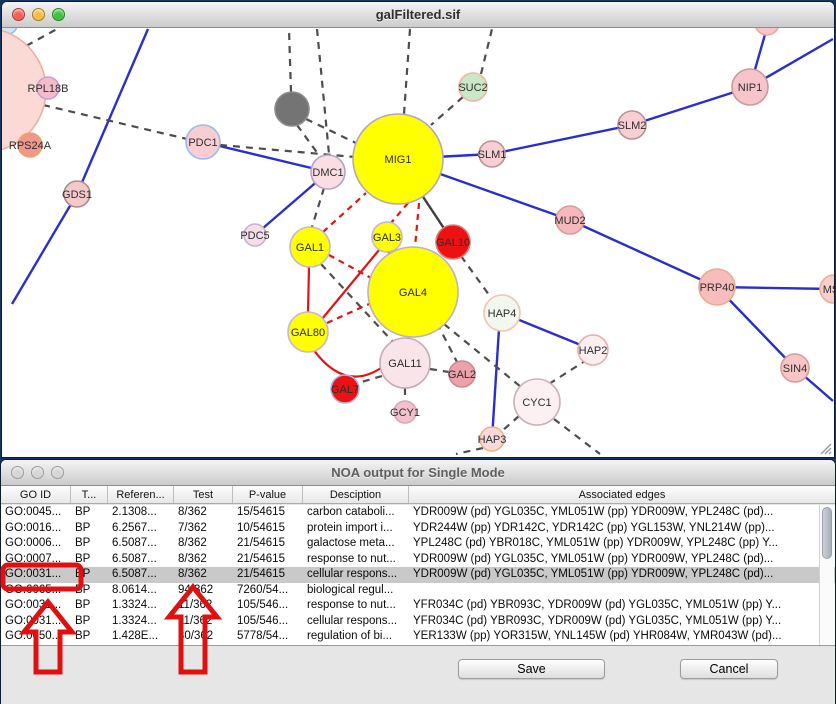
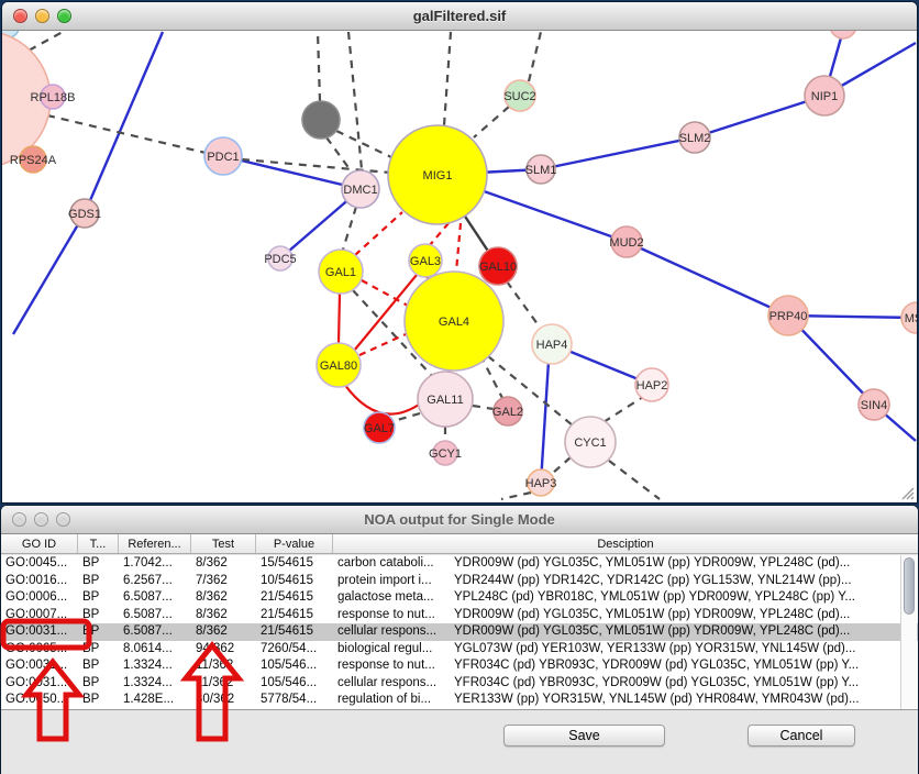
  galFiltered.sif
  RPL18B
  RPS24A
  GDS1
  PDC1
  DMC1
  MIG1
  SUC2
  SLM1
  SLM2
  NIP1
  MUD2
  PDC5
  GAL1
  GAL3
  GAL10
  GAL4
  HAP4
  GAL80
  GAL11
  GAL2
  GAL7
  GCY1
  CYC1
  HAP3
  HAP2
  PRP40
  SIN4
  NOA output for Single Mode
  GO ID
  T...
  Referen...
  Test
  P-value
  Desciption
- Associated edges
  GO:0045...
  BP
- 2.1308...
+ 1.7042...
  8/362
  15/54615
  carbon cataboli...
  YDR009W (pd) YGL035C, YML051W (pp) YDR009W, YPL248C (pd)...
  GO:0016...
  BP
  6.2567...
  7/362
  10/54615
  protein import i...
  YDR244W (pp) YDR142C, YDR142C (pp) YGL153W, YNL214W (pp)...
  GO:0006...
  BP
  6.5087...
  8/362
  21/54615
  galactose meta...
  YPL248C (pd) YBR018C, YML051W (pp) YDR009W, YPL248C (pp) Y...
  GO:0007...
  BP
  6.5087...
  8/362
  21/54615
  response to nut...
  YDR009W (pd) YGL035C, YML051W (pp) YDR009W, YPL248C (pd)...
  GO:0031...
  6.5087...
  8/362
  21/54615
  cellular respons...
  YDR009W (pd) YGL035C, YML051W (pp) YDR009W, YPL248C (pd)...
  8.0614...
  7260/54...
  biological regul...
+ YGL073W (pd) YER103W, YER133W (pp) YOR315W, YNL145W (pd)...
  GO:003..
  BP
  1.3324...
  105/546...
  response to nut...
  YFR034C (pd) YBR093C, YDR009W (pd) YGL035C, YML051W (pp) Y...
  GO:031..
  BP
  1.3324...
  105/546...
  cellular respons...
  YFR034C (pd) YBR093C, YDR009W (pd) YGL035C, YML051W (pp) Y...
  GO:050..
  BP
  1.428E...
  5778/54...
  regulation of bi...
  YER133W (pp) YOR315W, YNL145W (pd) YHR084W, YMR043W (pd)...
  Save
  Cancel
